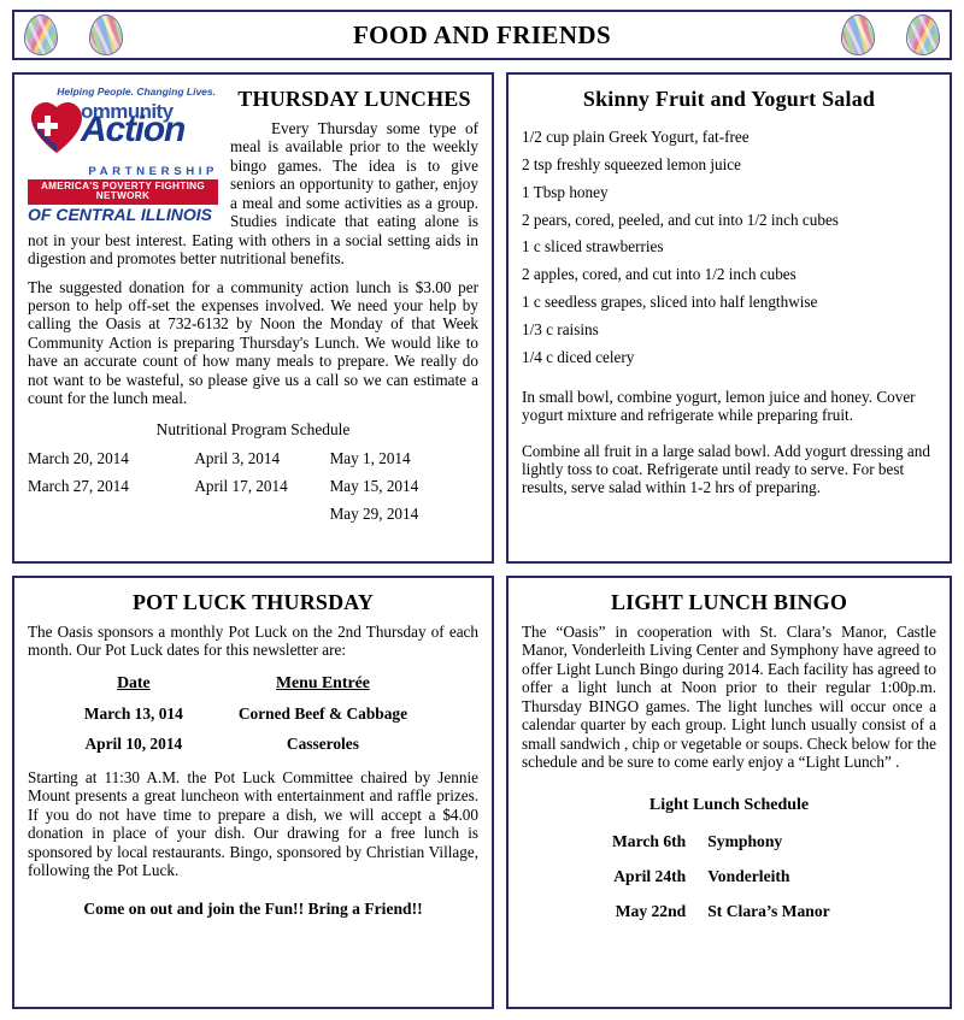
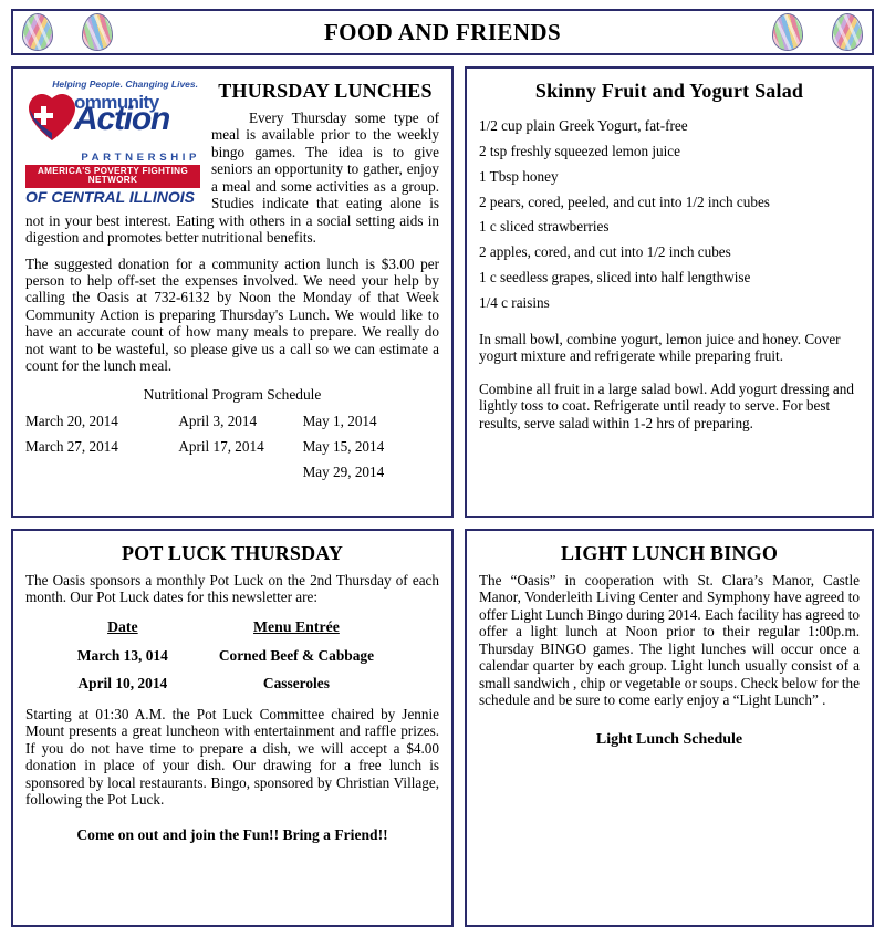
  FOOD AND FRIENDS
  Helping People. Changing Lives.
  ommunity
  Action
  PARTNERSHIP
  AMERICA'S POVERTY FIGHTING NETWORK
  OF CENTRAL ILLINOIS
  THURSDAY LUNCHES
  Every Thursday some type of meal is available prior to the weekly bingo games. The idea is to give seniors an opportunity to gather, enjoy a meal and some activities as a group. Studies indicate that eating alone is not in your best interest. Eating with others in a social setting aids in digestion and promotes better nutritional benefits.
  The suggested donation for a community action lunch is $3.00 per person to help off-set the expenses involved. We need your help by calling the Oasis at 732-6132 by Noon the Monday of that Week Community Action is preparing Thursday's Lunch. We would like to have an accurate count of how many meals to prepare. We really do not want to be wasteful, so please give us a call so we can estimate a count for the lunch meal.
  Nutritional Program Schedule
  March 20, 2014	April 3, 2014	May 1, 2014
  March 27, 2014	April 17, 2014	May 15, 2014
  		May 29, 2014
  Skinny Fruit and Yogurt Salad
  1/2 cup plain Greek Yogurt, fat-free
  2 tsp freshly squeezed lemon juice
  1 Tbsp honey
  2 pears, cored, peeled, and cut into 1/2 inch cubes
  1 c sliced strawberries
  2 apples, cored, and cut into 1/2 inch cubes
  1 c seedless grapes, sliced into half lengthwise
- 1/3 c raisins
+ 1/4 c raisins
- 1/4 c diced celery
  In small bowl, combine yogurt, lemon juice and honey. Cover yogurt mixture and refrigerate while preparing fruit.
  Combine all fruit in a large salad bowl. Add yogurt dressing and lightly toss to coat. Refrigerate until ready to serve. For best results, serve salad within 1-2 hrs of preparing.
  POT LUCK THURSDAY
  The Oasis sponsors a monthly Pot Luck on the 2nd Thursday of each month. Our Pot Luck dates for this newsletter are:
  Date	Menu Entrée
  March 13, 014	Corned Beef & Cabbage
  April 10, 2014	Casseroles
- Starting at 11:30 A.M. the Pot Luck Committee chaired by Jennie Mount presents a great luncheon with entertainment and raffle prizes. If you do not have time to prepare a dish, we will accept a $4.00 donation in place of your dish. Our drawing for a free lunch is sponsored by local restaurants. Bingo, sponsored by Christian Village, following the Pot Luck.
+ Starting at 01:30 A.M. the Pot Luck Committee chaired by Jennie Mount presents a great luncheon with entertainment and raffle prizes. If you do not have time to prepare a dish, we will accept a $4.00 donation in place of your dish. Our drawing for a free lunch is sponsored by local restaurants. Bingo, sponsored by Christian Village, following the Pot Luck.
  Come on out and join the Fun!! Bring a Friend!!
  LIGHT LUNCH BINGO
  The “Oasis” in cooperation with St. Clara’s Manor, Castle Manor, Vonderleith Living Center and Symphony have agreed to offer Light Lunch Bingo during 2014. Each facility has agreed to offer a light lunch at Noon prior to their regular 1:00p.m. Thursday BINGO games. The light lunches will occur once a calendar quarter by each group. Light lunch usually consist of a small sandwich , chip or vegetable or soups. Check below for the schedule and be sure to come early enjoy a “Light Lunch” .
  Light Lunch Schedule
- March 6th	Symphony
- April 24th	Vonderleith
- May 22nd	St Clara’s Manor
